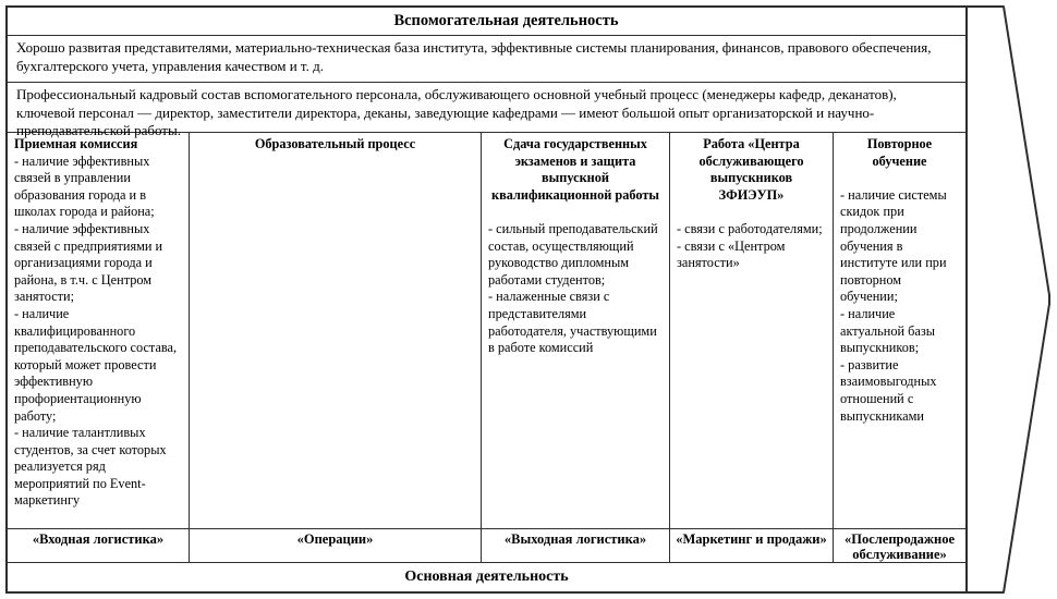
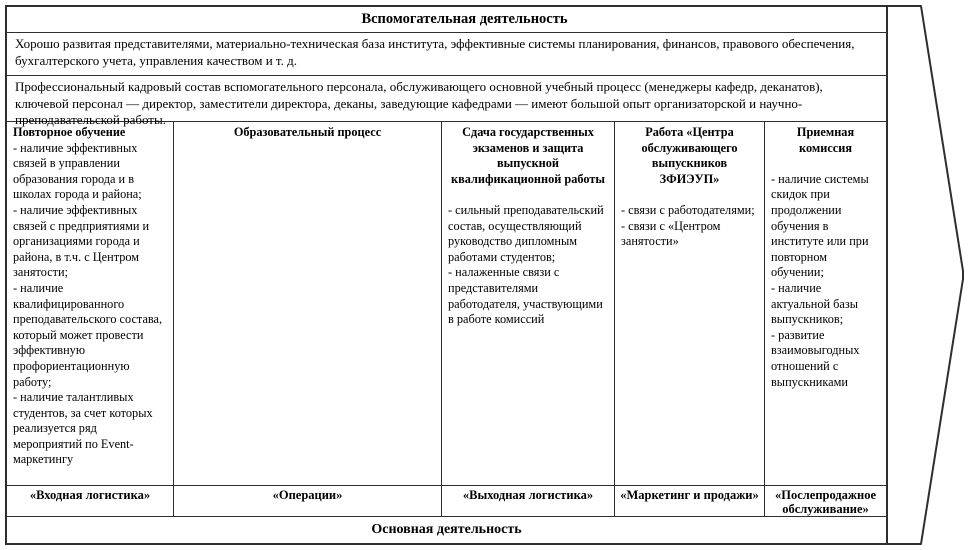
  Вспомогательная деятельность
  Хорошо развитая представителями, материально-техническая база института, эффективные системы планирования, финансов, правового обеспечения, бухгалтерского учета, управления качеством и т. д.
  Профессиональный кадровый состав вспомогательного персонала, обслуживающего основной учебный процесс (менеджеры кафедр, деканатов), ключевой персонал — директор, заместители директора, деканы, заведующие кафедрами — имеют большой опыт организаторской и научно-преподавательской работы.
- Приемная комиссия
+ Повторное обучение
  - наличие эффективных связей в управлении образования города и в школах города и района;
  - наличие эффективных связей с предприятиями и организациями города и района, в т.ч. с Центром занятости;
  - наличие квалифицированного преподавательского состава, который может провести эффективную профориентационную работу;
  - наличие талантливых студентов, за счет которых реализуется ряд мероприятий по Event-маркетингу
  Образовательный процесс
  Сдача государственных экзаменов и защита выпускной квалификационной работы
  - сильный преподавательский состав, осуществляющий руководство дипломным работами студентов;
  - налаженные связи с представителями работодателя, участвующими в работе комиссий
  Работа «Центра обслуживающего выпускников ЗФИЭУП»
  - связи с работодателями;
  - связи с «Центром занятости»
- Повторное обучение
+ Приемная комиссия
  - наличие системы скидок при продолжении обучения в институте или при повторном обучении;
  - наличие актуальной базы выпускников;
  - развитие взаимовыгодных отношений с выпускниками
  «Входная логистика»
  «Операции»
  «Выходная логистика»
  «Маркетинг и продажи»
  «Послепродажное обслуживание»
  Основная деятельность
